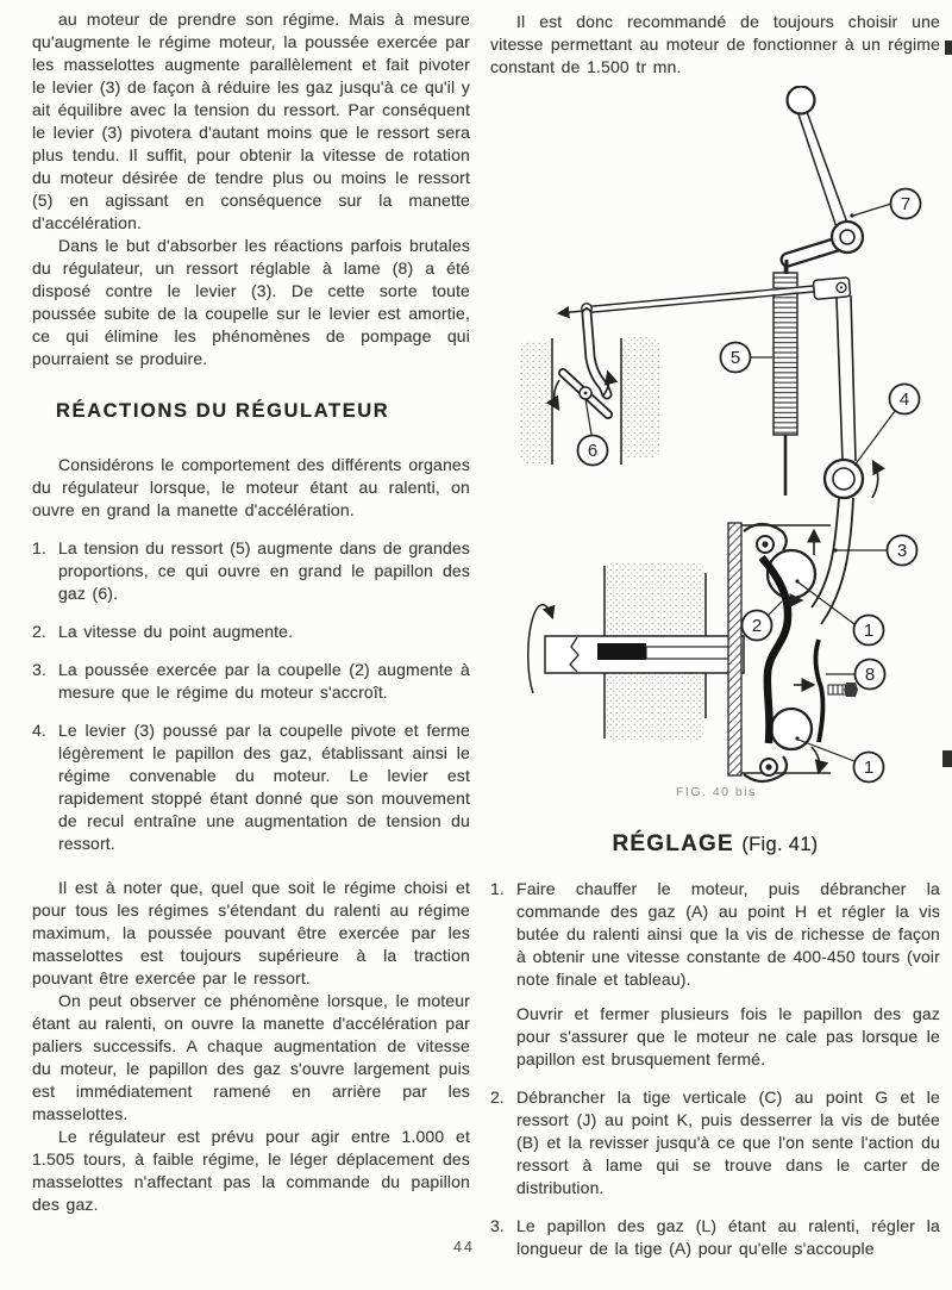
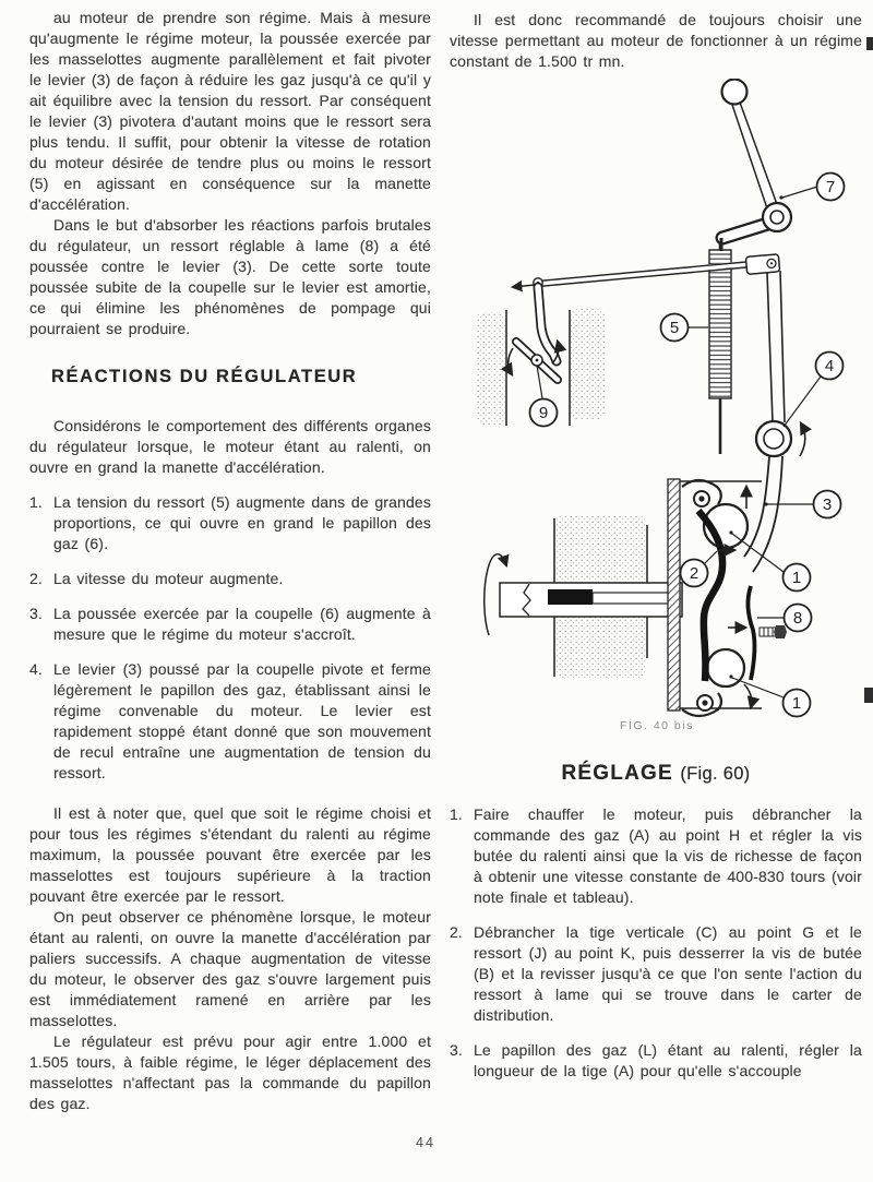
  au moteur de prendre son régime. Mais à mesure qu'augmente le régime moteur, la poussée exercée par les masselottes augmente parallèlement et fait pivoter le levier (3) de façon à réduire les gaz jusqu'à ce qu'il y ait équilibre avec la tension du ressort. Par conséquent le levier (3) pivotera d'autant moins que le ressort sera plus tendu. Il suffit, pour obtenir la vitesse de rotation du moteur désirée de tendre plus ou moins le ressort (5) en agissant en conséquence sur la manette d'accélération.
- Dans le but d'absorber les réactions parfois brutales du régulateur, un ressort réglable à lame (8) a été disposé contre le levier (3). De cette sorte toute poussée subite de la coupelle sur le levier est amortie, ce qui élimine les phénomènes de pompage qui pourraient se produire.
+ Dans le but d'absorber les réactions parfois brutales du régulateur, un ressort réglable à lame (8) a été poussée contre le levier (3). De cette sorte toute poussée subite de la coupelle sur le levier est amortie, ce qui élimine les phénomènes de pompage qui pourraient se produire.
  RÉACTIONS DU RÉGULATEUR
  Considérons le comportement des différents organes du régulateur lorsque, le moteur étant au ralenti, on ouvre en grand la manette d'accélération.
  1.
  La tension du ressort (5) augmente dans de grandes proportions, ce qui ouvre en grand le papillon des gaz (6).
  2.
- La vitesse du point augmente.
+ La vitesse du moteur augmente.
  3.
- La poussée exercée par la coupelle (2) augmente à mesure que le régime du moteur s'accroît.
+ La poussée exercée par la coupelle (6) augmente à mesure que le régime du moteur s'accroît.
  4.
  Le levier (3) poussé par la coupelle pivote et ferme légèrement le papillon des gaz, établissant ainsi le régime convenable du moteur. Le levier est rapidement stoppé étant donné que son mouvement de recul entraîne une augmentation de tension du ressort.
  Il est à noter que, quel que soit le régime choisi et pour tous les régimes s'étendant du ralenti au régime maximum, la poussée pouvant être exercée par les masselottes est toujours supérieure à la traction pouvant être exercée par le ressort.
- On peut observer ce phénomène lorsque, le moteur étant au ralenti, on ouvre la manette d'accélération par paliers successifs. A chaque augmentation de vitesse du moteur, le papillon des gaz s'ouvre largement puis est immédiatement ramené en arrière par les masselottes.
+ On peut observer ce phénomène lorsque, le moteur étant au ralenti, on ouvre la manette d'accélération par paliers successifs. A chaque augmentation de vitesse du moteur, le observer des gaz s'ouvre largement puis est immédiatement ramené en arrière par les masselottes.
  Le régulateur est prévu pour agir entre 1.000 et 1.505 tours, à faible régime, le léger déplacement des masselottes n'affectant pas la commande du papillon des gaz.
  Il est donc recommandé de toujours choisir une vitesse permettant au moteur de fonctionner à un régime constant de 1.500 tr mn.
  7
  5
- 6
+ 9
  4
  3
  2
  1
  8
  1
  FIG. 40 bis
- RÉGLAGE (Fig. 41)
+ RÉGLAGE (Fig. 60)
  1.
- Faire chauffer le moteur, puis débrancher la commande des gaz (A) au point H et régler la vis butée du ralenti ainsi que la vis de richesse de façon à obtenir une vitesse constante de 400-450 tours (voir note finale et tableau).
+ Faire chauffer le moteur, puis débrancher la commande des gaz (A) au point H et régler la vis butée du ralenti ainsi que la vis de richesse de façon à obtenir une vitesse constante de 400-830 tours (voir note finale et tableau).
- Ouvrir et fermer plusieurs fois le papillon des gaz pour s'assurer que le moteur ne cale pas lorsque le papillon est brusquement fermé.
  2.
  Débrancher la tige verticale (C) au point G et le ressort (J) au point K, puis desserrer la vis de butée (B) et la revisser jusqu'à ce que l'on sente l'action du ressort à lame qui se trouve dans le carter de distribution.
  3.
  Le papillon des gaz (L) étant au ralenti, régler la longueur de la tige (A) pour qu'elle s'accouple
  44
